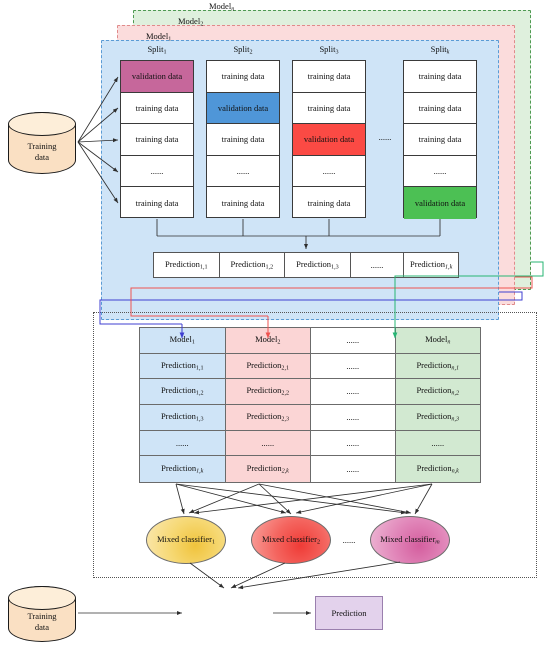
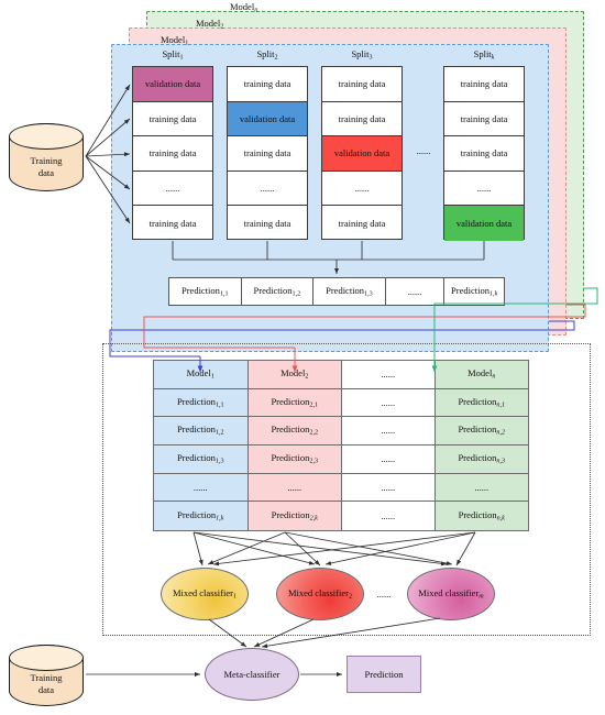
  Model
  Model
  Model
  Split
  Split
  Split
  Split
  validation data
  training data
  training data
  ......
  training data
  training data
  validation data
  training data
  ......
  training data
  training data
  training data
  validation data
  ......
  training data
  ......
  training data
  training data
  training data
  ......
  validation data
  Prediction
  Prediction
  Prediction
  ......
  Prediction
  Training
  data
  Model
  Prediction
  Prediction
  Prediction
  ......
  Prediction
  Model
  Prediction
  Prediction
  Prediction
  ......
  Prediction
  ......
  ......
  ......
  ......
  ......
  ......
  Model
  Prediction
  Prediction
  Prediction
  ......
  Prediction
  Mixed classifier
  Mixed classifier
  ......
  Mixed classifier
  Training
  data
+ Meta-classifier
  Prediction
